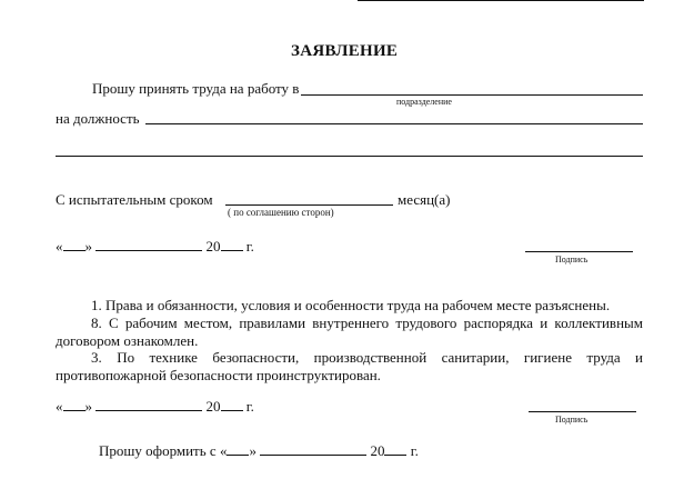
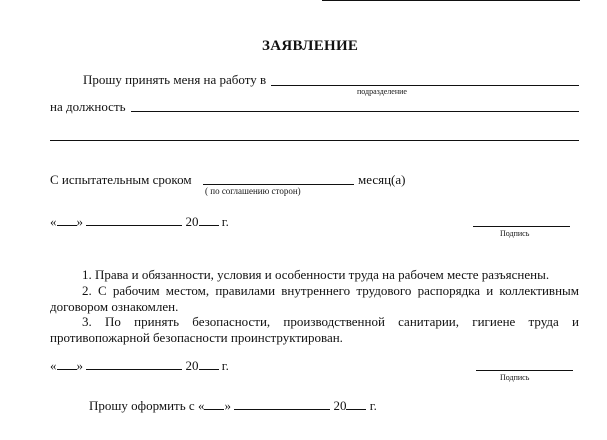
  ЗАЯВЛЕНИЕ
- Прошу принять труда на работу в
+ Прошу принять меня на работу в
  подразделение
  на должность
  С испытательным сроком
  месяц(а)
  ( по соглашению сторон)
  « » 20 г.
  Подпись
  1. Права и обязанности, условия и особенности труда на рабочем месте разъяснены.
- 8. С рабочим местом, правилами внутреннего трудового распорядка и коллективным договором ознакомлен.
+ 2. С рабочим местом, правилами внутреннего трудового распорядка и коллективным договором ознакомлен.
- 3. По технике безопасности, производственной санитарии, гигиене труда и противопожарной безопасности проинструктирован.
+ 3. По принять безопасности, производственной санитарии, гигиене труда и противопожарной безопасности проинструктирован.
  « » 20 г.
  Подпись
  Прошу оформить с « » 20 г.
